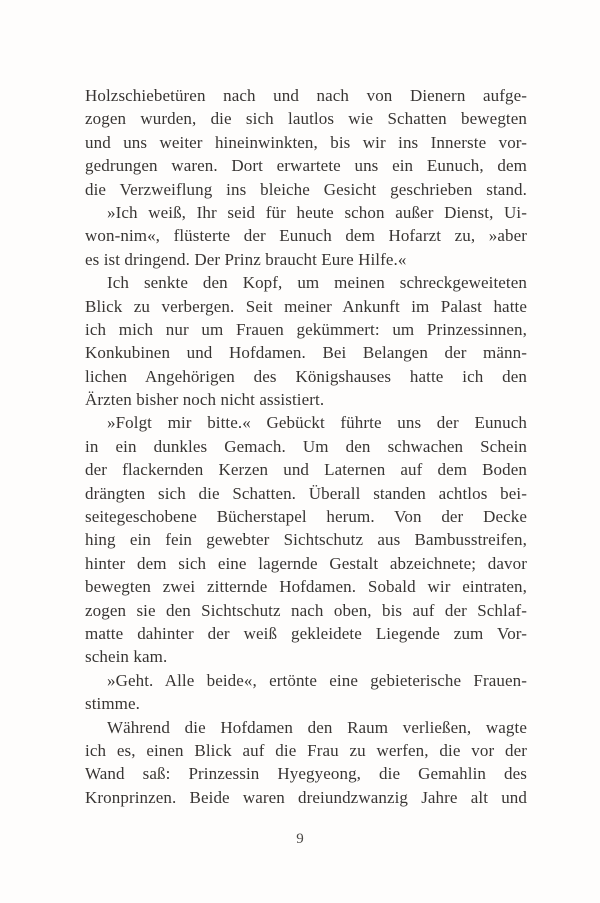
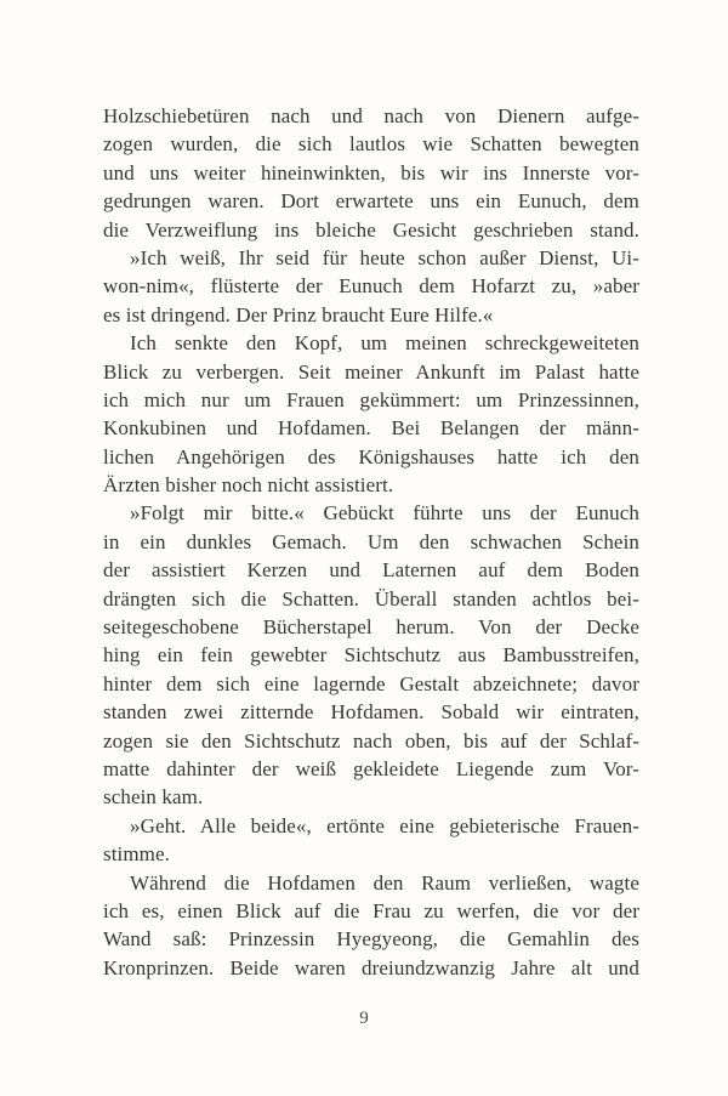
  Holzschiebetüren nach und nach von Dienern aufge-
  zogen wurden, die sich lautlos wie Schatten bewegten
  und uns weiter hineinwinkten, bis wir ins Innerste vor-
  gedrungen waren. Dort erwartete uns ein Eunuch, dem
  die Verzweiflung ins bleiche Gesicht geschrieben stand.
  »Ich weiß, Ihr seid für heute schon außer Dienst, Ui-
  won-nim«, flüsterte der Eunuch dem Hofarzt zu, »aber
  es ist dringend. Der Prinz braucht Eure Hilfe.«
  Ich senkte den Kopf, um meinen schreckgeweiteten
  Blick zu verbergen. Seit meiner Ankunft im Palast hatte
  ich mich nur um Frauen gekümmert: um Prinzessinnen,
  Konkubinen und Hofdamen. Bei Belangen der männ-
  lichen Angehörigen des Königshauses hatte ich den
  Ärzten bisher noch nicht assistiert.
  »Folgt mir bitte.« Gebückt führte uns der Eunuch
  in ein dunkles Gemach. Um den schwachen Schein
- der flackernden Kerzen und Laternen auf dem Boden
+ der assistiert Kerzen und Laternen auf dem Boden
  drängten sich die Schatten. Überall standen achtlos bei-
  seitegeschobene Bücherstapel herum. Von der Decke
  hing ein fein gewebter Sichtschutz aus Bambusstreifen,
  hinter dem sich eine lagernde Gestalt abzeichnete; davor
- bewegten zwei zitternde Hofdamen. Sobald wir eintraten,
+ standen zwei zitternde Hofdamen. Sobald wir eintraten,
  zogen sie den Sichtschutz nach oben, bis auf der Schlaf-
  matte dahinter der weiß gekleidete Liegende zum Vor-
  schein kam.
  »Geht. Alle beide«, ertönte eine gebieterische Frauen-
  stimme.
  Während die Hofdamen den Raum verließen, wagte
  ich es, einen Blick auf die Frau zu werfen, die vor der
  Wand saß: Prinzessin Hyegyeong, die Gemahlin des
  Kronprinzen. Beide waren dreiundzwanzig Jahre alt und
  9
